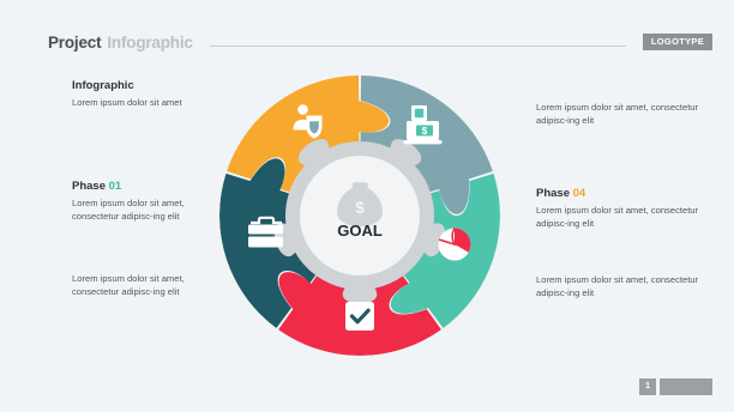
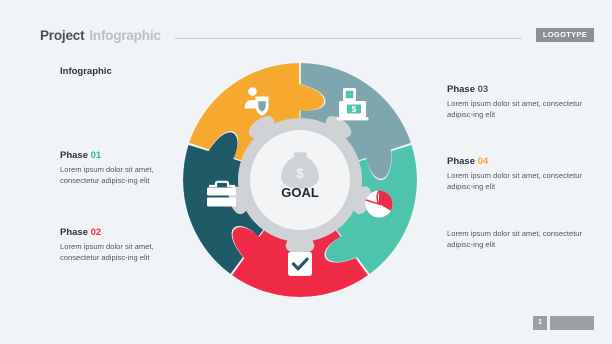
  Project
  Infographic
  LOGOTYPE
  Infographic
- Lorem ipsum dolor sit amet
  Phase 01
  Lorem ipsum dolor sit amet, consectetur adipisc-ing elit
+ Phase 02
  Lorem ipsum dolor sit amet, consectetur adipisc-ing elit
+ Phase 03
  Lorem ipsum dolor sit amet, consectetur adipisc-ing elit
  Phase 04
  Lorem ipsum dolor sit amet, consectetur adipisc-ing elit
  Lorem ipsum dolor sit amet, consectetur adipisc-ing elit
  $
  GOAL
  $
